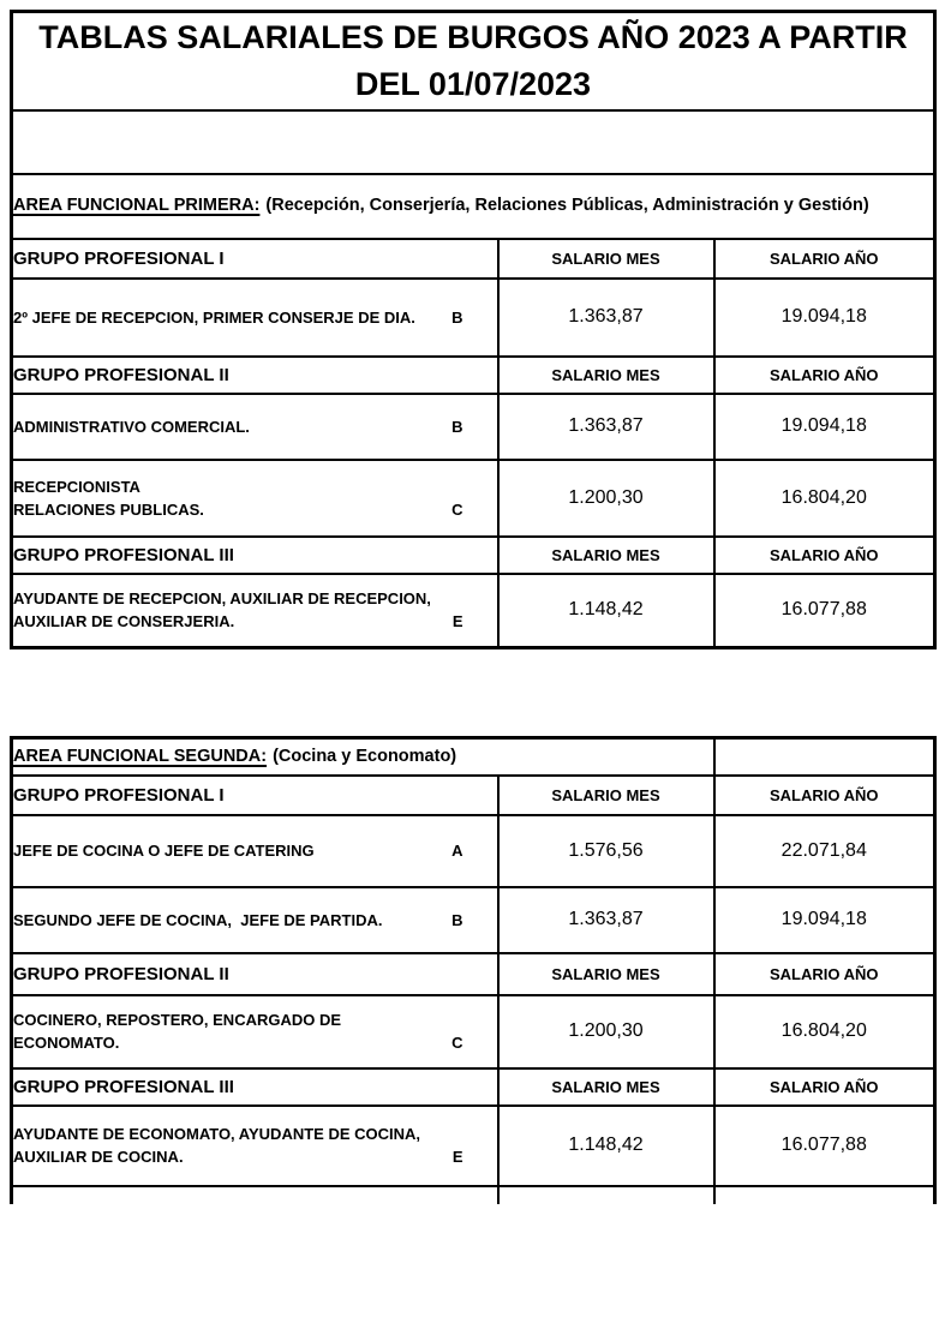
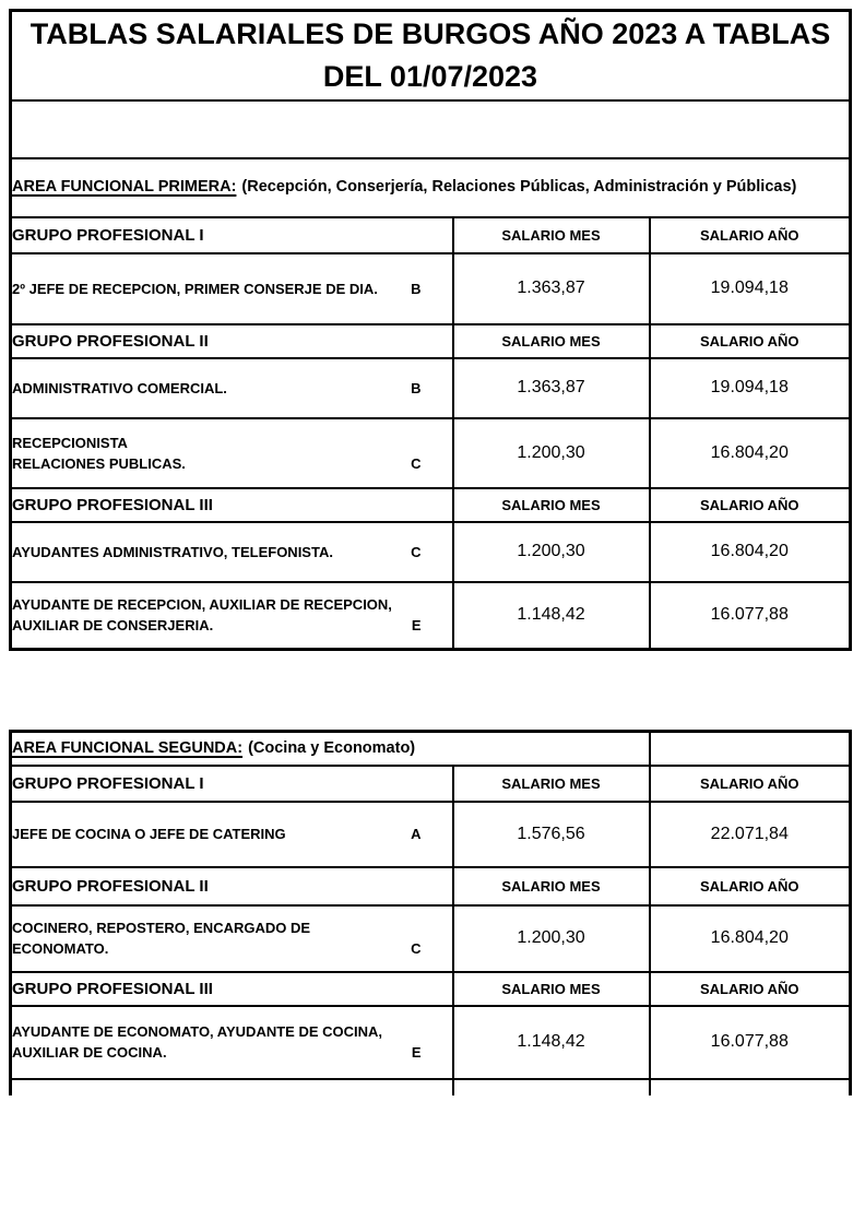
- TABLAS SALARIALES DE BURGOS AÑO 2023 A PARTIR DEL 01/07/2023
+ TABLAS SALARIALES DE BURGOS AÑO 2023 A TABLAS DEL 01/07/2023
- AREA FUNCIONAL PRIMERA: (Recepción, Conserjería, Relaciones Públicas, Administración y Gestión)
+ AREA FUNCIONAL PRIMERA: (Recepción, Conserjería, Relaciones Públicas, Administración y Públicas)
  GRUPO PROFESIONAL I	SALARIO MES	SALARIO AÑO
  2º JEFE DE RECEPCION, PRIMER CONSERJE DE DIA. B	1.363,87	19.094,18
  GRUPO PROFESIONAL II	SALARIO MES	SALARIO AÑO
  ADMINISTRATIVO COMERCIAL. B	1.363,87	19.094,18
  RECEPCIONISTA RELACIONES PUBLICAS. C	1.200,30	16.804,20
  GRUPO PROFESIONAL III	SALARIO MES	SALARIO AÑO
+ AYUDANTES ADMINISTRATIVO, TELEFONISTA. C	1.200,30	16.804,20
  AYUDANTE DE RECEPCION, AUXILIAR DE RECEPCION, AUXILIAR DE CONSERJERIA. E	1.148,42	16.077,88
  AREA FUNCIONAL SEGUNDA: (Cocina y Economato)
  GRUPO PROFESIONAL I	SALARIO MES	SALARIO AÑO
  JEFE DE COCINA O JEFE DE CATERING A	1.576,56	22.071,84
- SEGUNDO JEFE DE COCINA, JEFE DE PARTIDA. B	1.363,87	19.094,18
  GRUPO PROFESIONAL II	SALARIO MES	SALARIO AÑO
  COCINERO, REPOSTERO, ENCARGADO DE ECONOMATO. C	1.200,30	16.804,20
  GRUPO PROFESIONAL III	SALARIO MES	SALARIO AÑO
  AYUDANTE DE ECONOMATO, AYUDANTE DE COCINA, AUXILIAR DE COCINA. E	1.148,42	16.077,88
